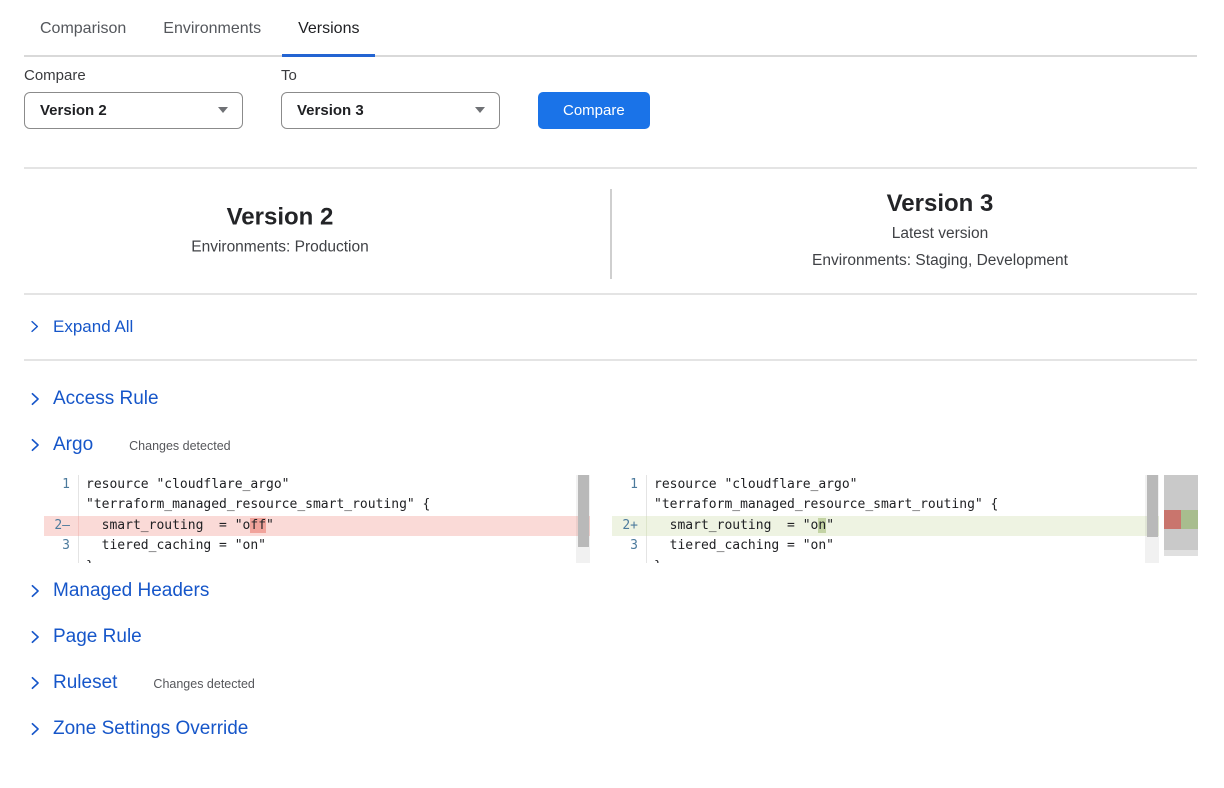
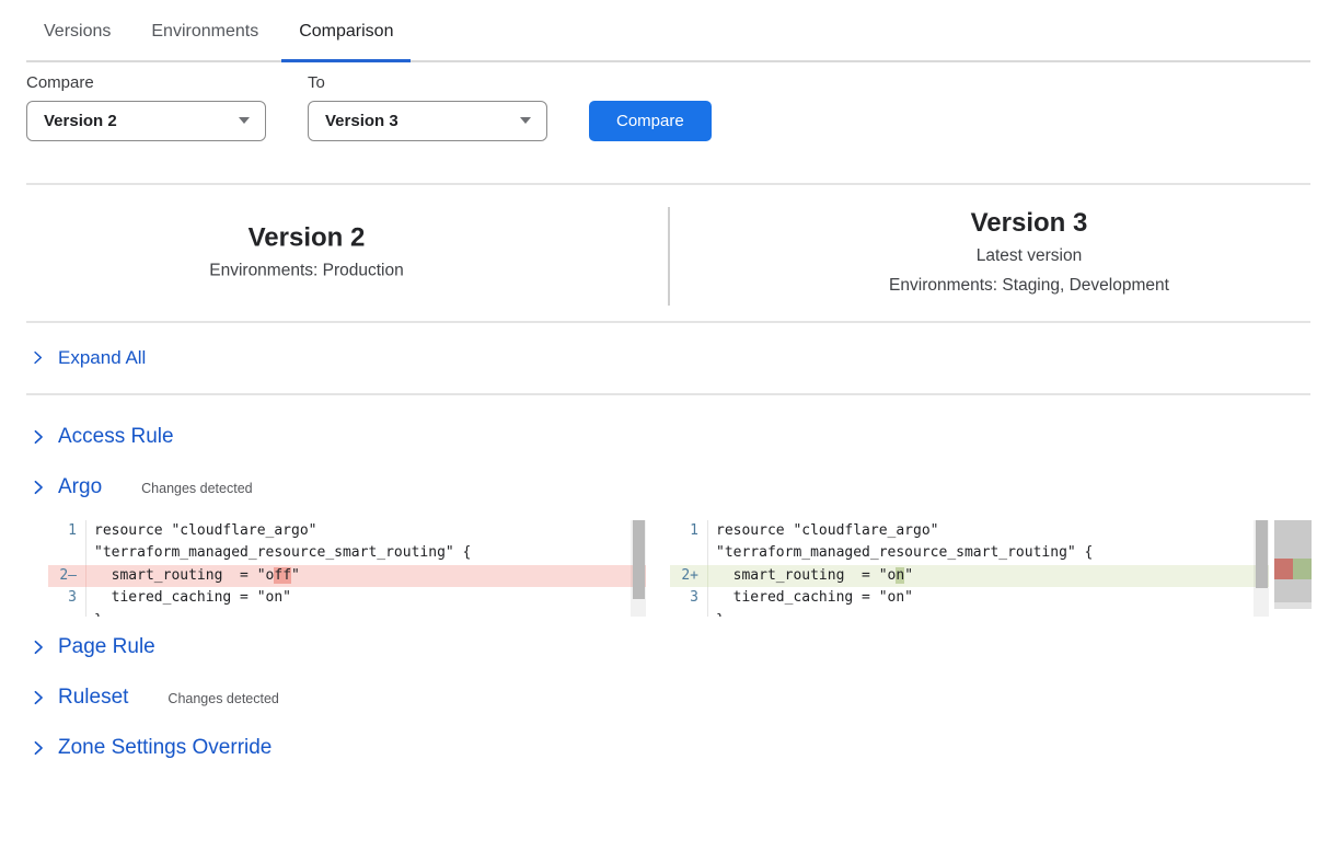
- Comparison
+ Versions
  Environments
- Versions
+ Comparison
  Compare
  Version 2
  To
  Version 3
  Compare
  Version 2
  Environments: Production
  Version 3
  Latest version
  Environments: Staging, Development
  Expand All
  Access Rule
  Argo
  Changes detected
  1
  resource "cloudflare_argo"
  "terraform_managed_resource_smart_routing" {
  2–
  smart_routing = "off"
  3
  tiered_caching = "on"
  1
  resource "cloudflare_argo"
  "terraform_managed_resource_smart_routing" {
  2+
  smart_routing = "on"
  3
  tiered_caching = "on"
- Managed Headers
  Page Rule
  Ruleset
  Changes detected
  Zone Settings Override
